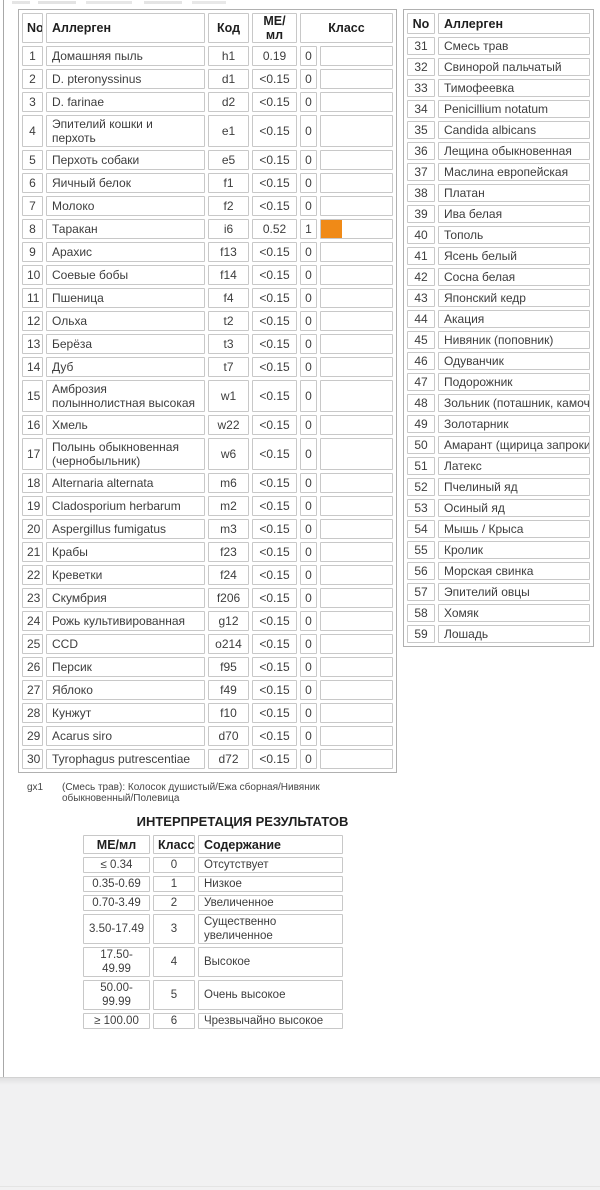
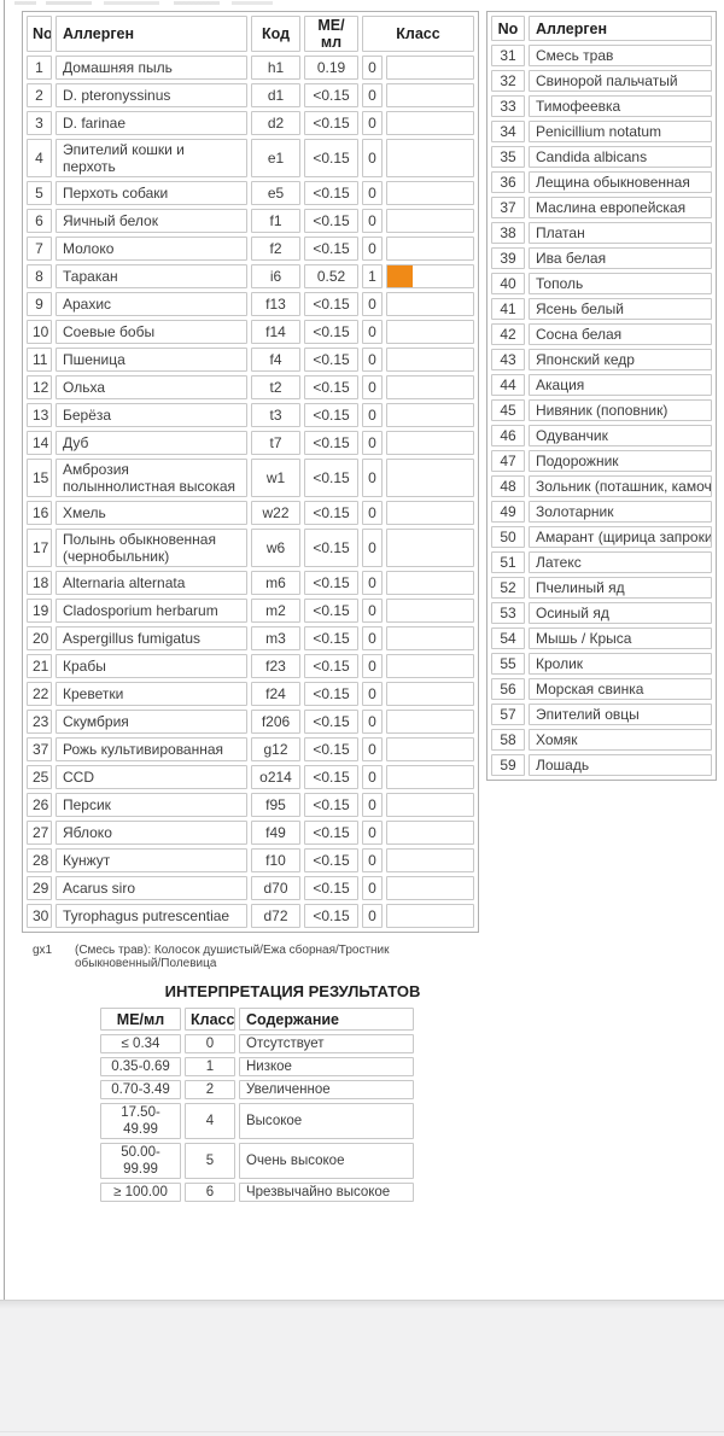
  No	Аллерген	Код	МЕ/мл	Класс
  1	Домашняя пыль	h1	0.19	0
  2	D. pteronyssinus	d1	<0.15	0
  3	D. farinae	d2	<0.15	0
  4	Эпителий кошки и перхоть	e1	<0.15	0
  5	Перхоть собаки	e5	<0.15	0
  6	Яичный белок	f1	<0.15	0
  7	Молоко	f2	<0.15	0
  8	Таракан	i6	0.52	1
  9	Арахис	f13	<0.15	0
  10	Соевые бобы	f14	<0.15	0
  11	Пшеница	f4	<0.15	0
  12	Ольха	t2	<0.15	0
  13	Берёза	t3	<0.15	0
  14	Дуб	t7	<0.15	0
  15	Амброзия полыннолистная высокая	w1	<0.15	0
  16	Хмель	w22	<0.15	0
  17	Полынь обыкновенная (чернобыльник)	w6	<0.15	0
  18	Alternaria alternata	m6	<0.15	0
  19	Cladosporium herbarum	m2	<0.15	0
  20	Aspergillus fumigatus	m3	<0.15	0
  21	Крабы	f23	<0.15	0
  22	Креветки	f24	<0.15	0
  23	Скумбрия	f206	<0.15	0
- 24	Рожь культивированная	g12	<0.15	0
+ 37	Рожь культивированная	g12	<0.15	0
  25	CCD	o214	<0.15	0
  26	Персик	f95	<0.15	0
  27	Яблоко	f49	<0.15	0
  28	Кунжут	f10	<0.15	0
  29	Acarus siro	d70	<0.15	0
  30	Tyrophagus putrescentiae	d72	<0.15	0
  No	Аллерген
  31	Смесь трав
  32	Свинорой пальчатый
  33	Тимофеевка
  34	Penicillium notatum
  35	Candida albicans
  36	Лещина обыкновенная
  37	Маслина европейская
  38	Платан
  39	Ива белая
  40	Тополь
  41	Ясень белый
  42	Сосна белая
  43	Японский кедр
  44	Акация
  45	Нивяник (поповник)
  46	Одуванчик
  47	Подорожник
  48	Зольник (поташник, камоч
  49	Золотарник
  50	Амарант (щирица запроки
  51	Латекс
  52	Пчелиный яд
  53	Осиный яд
  54	Мышь / Крыса
  55	Кролик
  56	Морская свинка
  57	Эпителий овцы
  58	Хомяк
  59	Лошадь
  gx1
- (Смесь трав): Колосок душистый/Ежа сборная/Нивяник обыкновенный/Полевица
+ (Смесь трав): Колосок душистый/Ежа сборная/Тростник обыкновенный/Полевица
  ИНТЕРПРЕТАЦИЯ РЕЗУЛЬТАТОВ
  МЕ/мл	Класс	Содержание
  ≤ 0.34	0	Отсутствует
  0.35-0.69	1	Низкое
  0.70-3.49	2	Увеличенное
- 3.50-17.49	3	Существенно увеличенное
  17.50-49.99	4	Высокое
  50.00-99.99	5	Очень высокое
  ≥ 100.00	6	Чрезвычайно высокое
